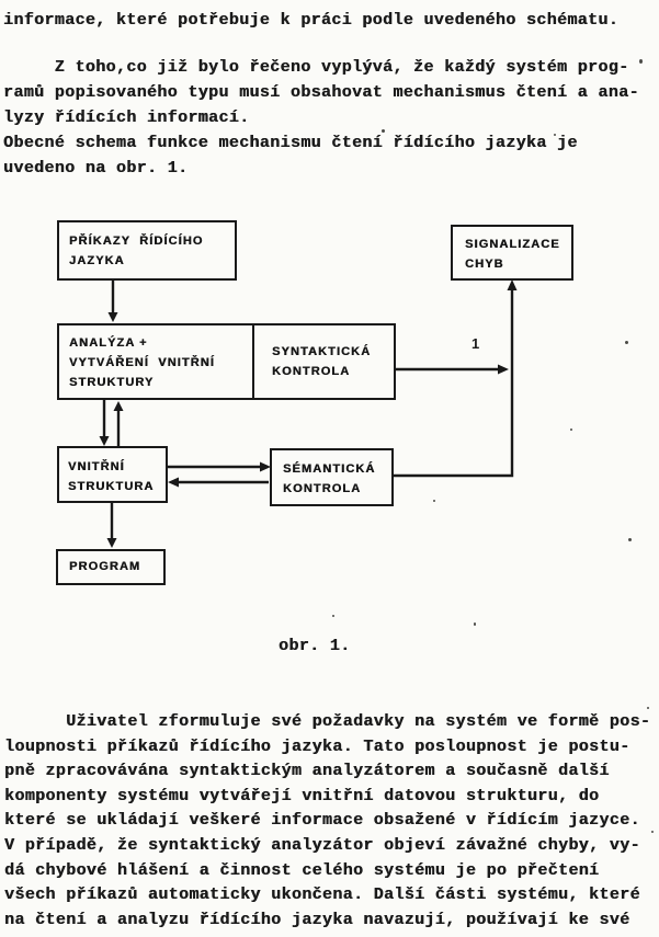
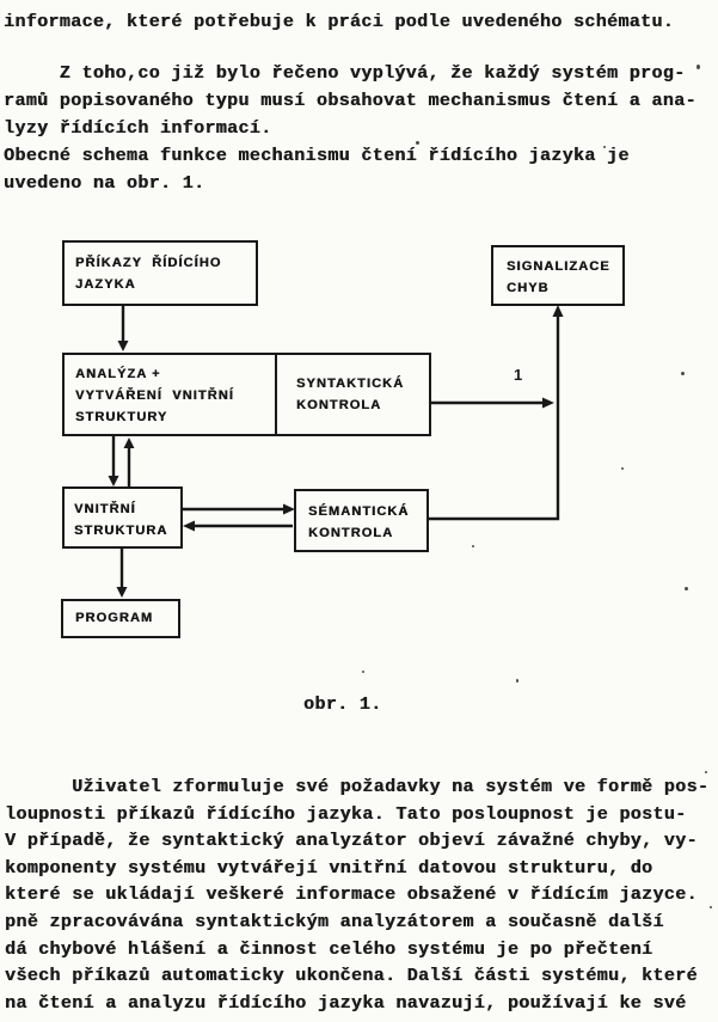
  informace, které potřebuje k práci podle uvedeného schématu.
  Z toho,co již bylo řečeno vyplývá, že každý systém prog-
  ramů popisovaného typu musí obsahovat mechanismus čtení a ana-
  lyzy řídících informací.
  Obecné schema funkce mechanismu čtení řídícího jazyka je
  uvedeno na obr. 1.
  PŘÍKAZY ŘÍDÍCÍHO
  JAZYKA
  SIGNALIZACE
  CHYB
  ANALÝZA +
  VYTVÁŘENÍ VNITŘNÍ
  STRUKTURY
  SYNTAKTICKÁ
  KONTROLA
  VNITŘNÍ
  STRUKTURA
  SÉMANTICKÁ
  KONTROLA
  PROGRAM
  1
  obr. 1.
  Uživatel zformuluje své požadavky na systém ve formě pos-
  loupnosti příkazů řídícího jazyka. Tato posloupnost je postu-
- pně zpracovávána syntaktickým analyzátorem a současně další
+ V případě, že syntaktický analyzátor objeví závažné chyby, vy-
  komponenty systému vytvářejí vnitřní datovou strukturu, do
  které se ukládají veškeré informace obsažené v řídícím jazyce.
- V případě, že syntaktický analyzátor objeví závažné chyby, vy-
+ pně zpracovávána syntaktickým analyzátorem a současně další
  dá chybové hlášení a činnost celého systému je po přečtení
  všech příkazů automaticky ukončena. Další části systému, které
  na čtení a analyzu řídícího jazyka navazují, používají ke své
